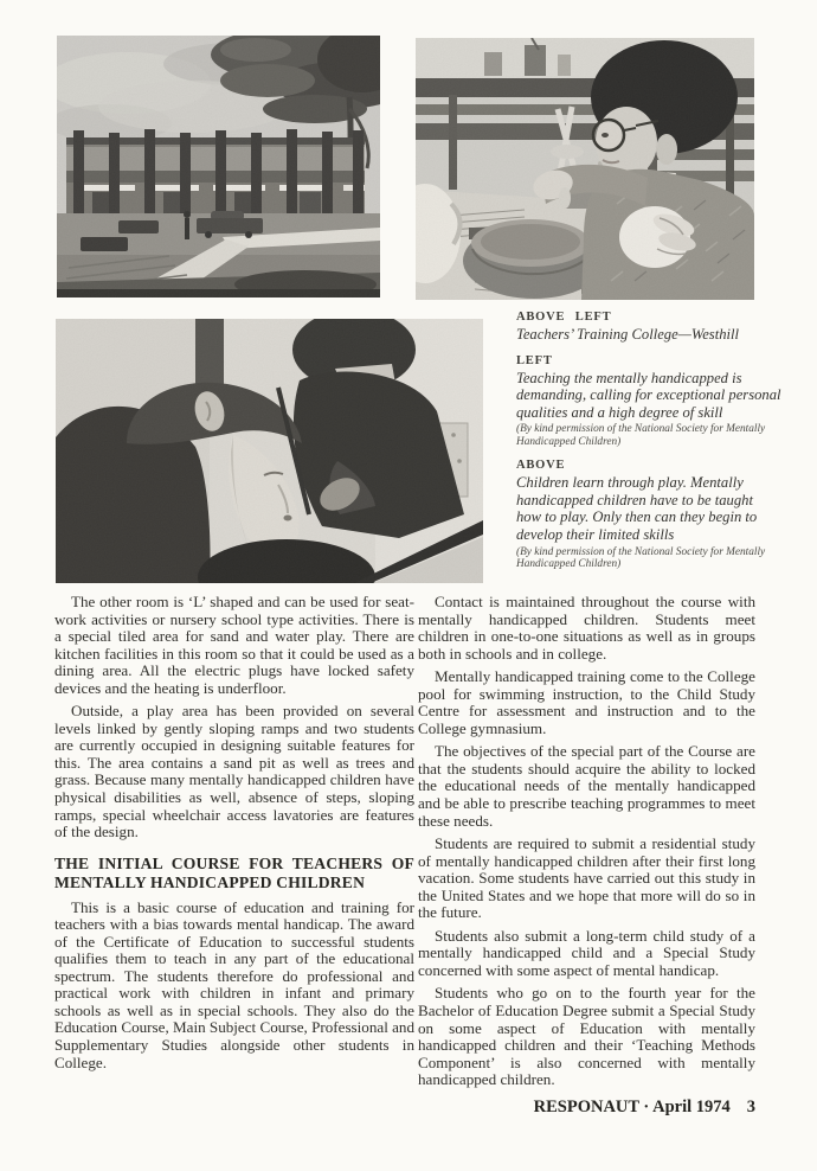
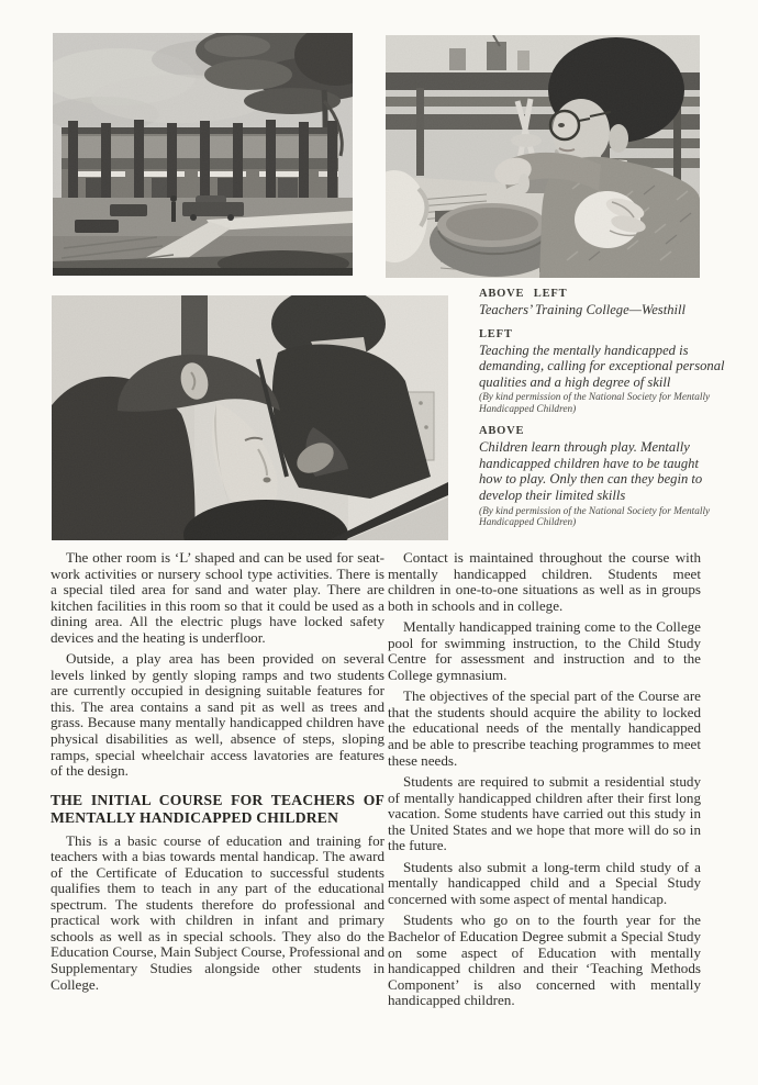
  ABOVE LEFT
  Teachers’ Training College—Westhill
  LEFT
  Teaching the mentally handicapped is demanding, calling for exceptional personal qualities and a high degree of skill
  (By kind permission of the National Society for Mentally Handicapped Children)
  ABOVE
  Children learn through play. Mentally handicapped children have to be taught how to play. Only then can they begin to develop their limited skills
  (By kind permission of the National Society for Mentally Handicapped Children)
  The other room is ‘L’ shaped and can be used for seat-work activities or nursery school type activities. There is a special tiled area for sand and water play. There are kitchen facilities in this room so that it could be used as a dining area. All the electric plugs have locked safety devices and the heating is underfloor.
  Outside, a play area has been provided on several levels linked by gently sloping ramps and two students are currently occupied in designing suitable features for this. The area contains a sand pit as well as trees and grass. Because many mentally handicapped children have physical disabilities as well, absence of steps, sloping ramps, special wheelchair access lavatories are features of the design.
  THE INITIAL COURSE FOR TEACHERS OF MENTALLY HANDICAPPED CHILDREN
  This is a basic course of education and training for teachers with a bias towards mental handicap. The award of the Certificate of Education to successful students qualifies them to teach in any part of the educational spectrum. The students therefore do professional and practical work with children in infant and primary schools as well as in special schools. They also do the Education Course, Main Subject Course, Professional and Supplementary Studies alongside other students in College.
  Contact is maintained throughout the course with mentally handicapped children. Students meet children in one-to-one situations as well as in groups both in schools and in college.
  Mentally handicapped training come to the College pool for swimming instruction, to the Child Study Centre for assessment and instruction and to the College gymnasium.
  The objectives of the special part of the Course are that the students should acquire the ability to locked the educational needs of the mentally handicapped and be able to prescribe teaching programmes to meet these needs.
  Students are required to submit a residential study of mentally handicapped children after their first long vacation. Some students have carried out this study in the United States and we hope that more will do so in the future.
  Students also submit a long-term child study of a mentally handicapped child and a Special Study concerned with some aspect of mental handicap.
  Students who go on to the fourth year for the Bachelor of Education Degree submit a Special Study on some aspect of Education with mentally handicapped children and their ‘Teaching Methods Component’ is also concerned with mentally handicapped children.
- RESPONAUT · April 1974 3
